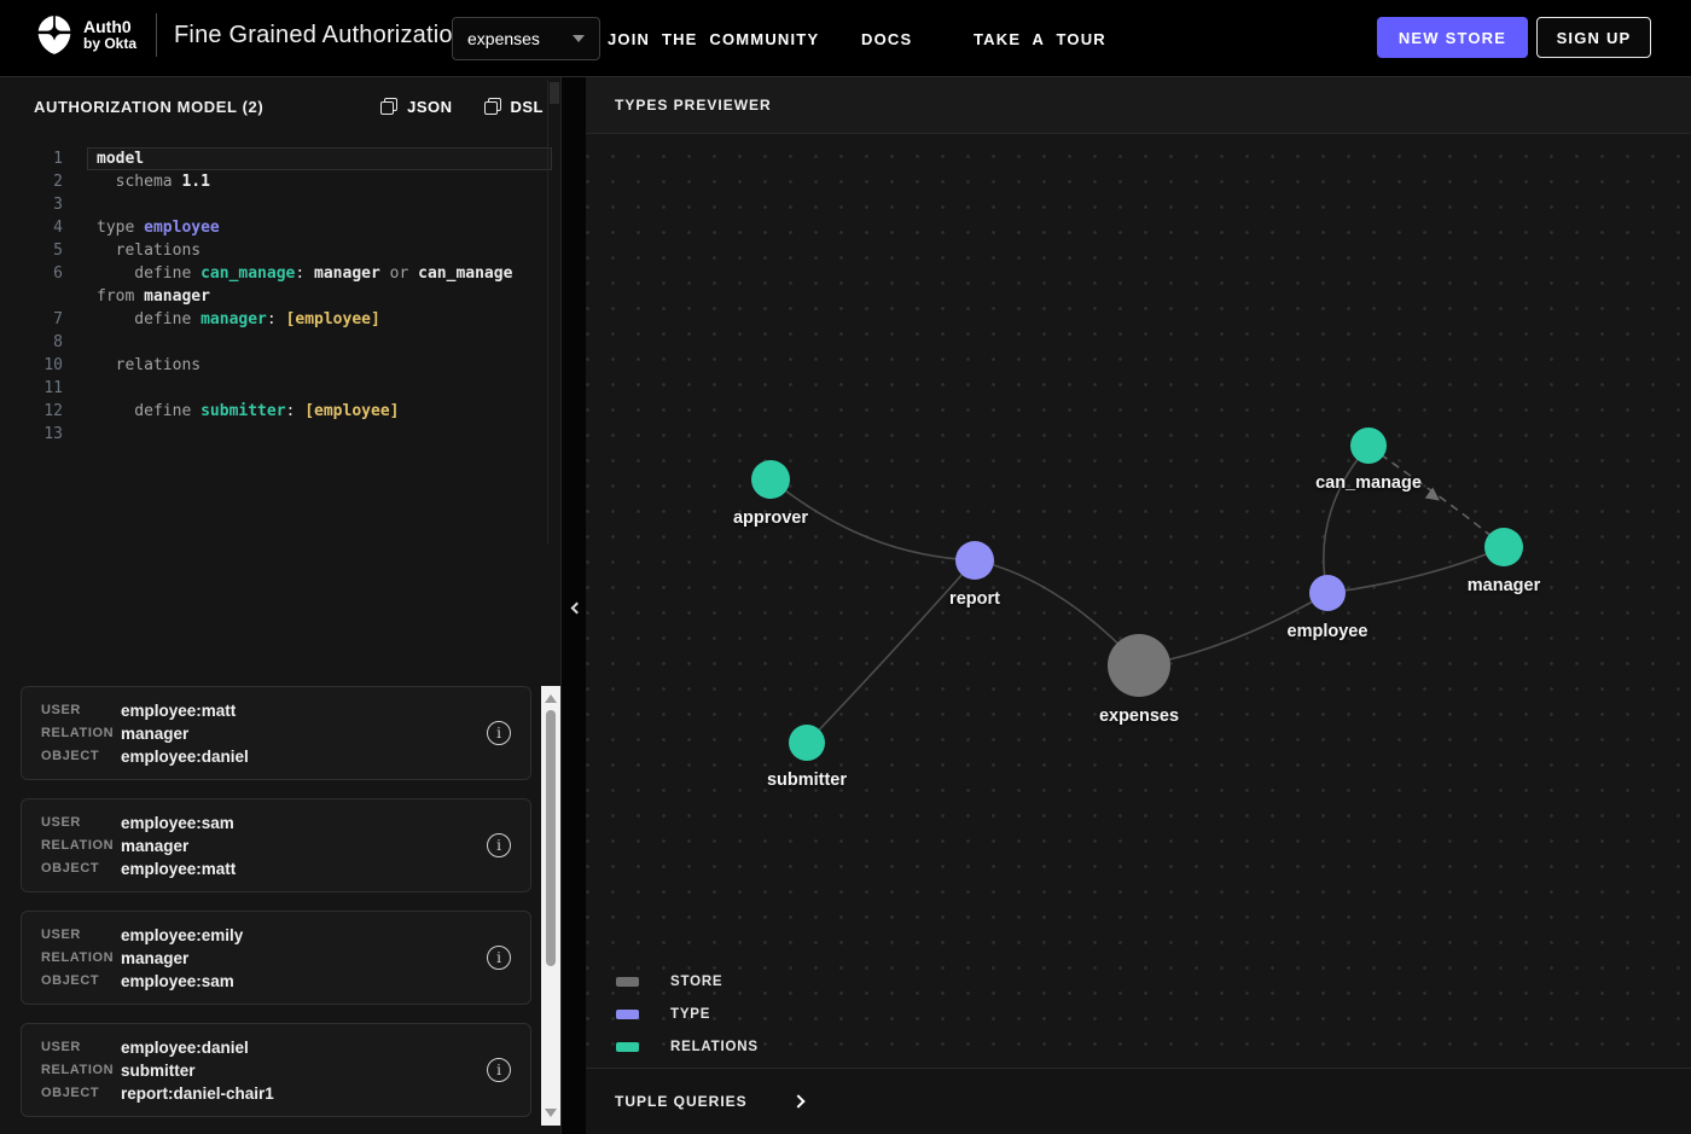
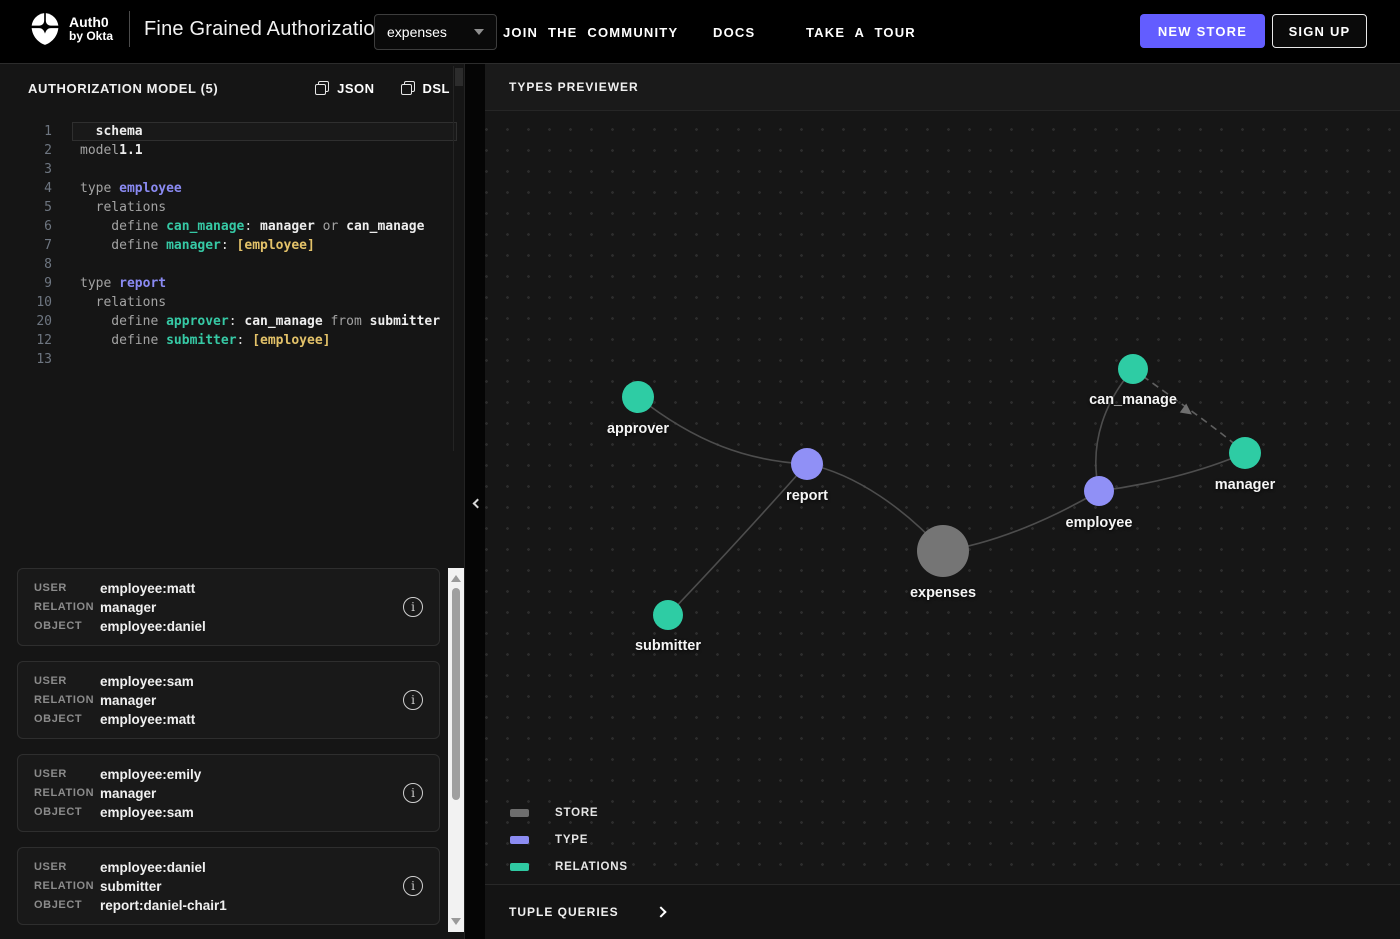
  Auth0
  by Okta
  Fine Grained Authorizatio
  expenses
  JOIN THE COMMUNITY
  DOCS
  TAKE A TOUR
  NEW STORE
  SIGN UP
- AUTHORIZATION MODEL (2)
+ AUTHORIZATION MODEL (5)
  JSON
  DSL
  1
- model
+ schema
  2
- schema 1.1
+ model1.1
  3
  4
  type employee
  5
  relations
  6
  define can_manage: manager or can_manage
- from manager
  7
  define manager: [employee]
  8
+ 9
+ type report
  10
  relations
- 11
+ 20
+ define approver: can_manage from submitter
  12
  define submitter: [employee]
  13
  USER
  employee:matt
  RELATION
  manager
  OBJECT
  employee:daniel
  i
  USER
  employee:sam
  RELATION
  manager
  OBJECT
  employee:matt
  i
  USER
  employee:emily
  RELATION
  manager
  OBJECT
  employee:sam
  i
  USER
  employee:daniel
  RELATION
  submitter
  OBJECT
  report:daniel-chair1
  i
  TYPES PREVIEWER
  approver
  report
  submitter
  expenses
  employee
  can_manage
  manager
  STORE
  TYPE
  RELATIONS
  TUPLE QUERIES
